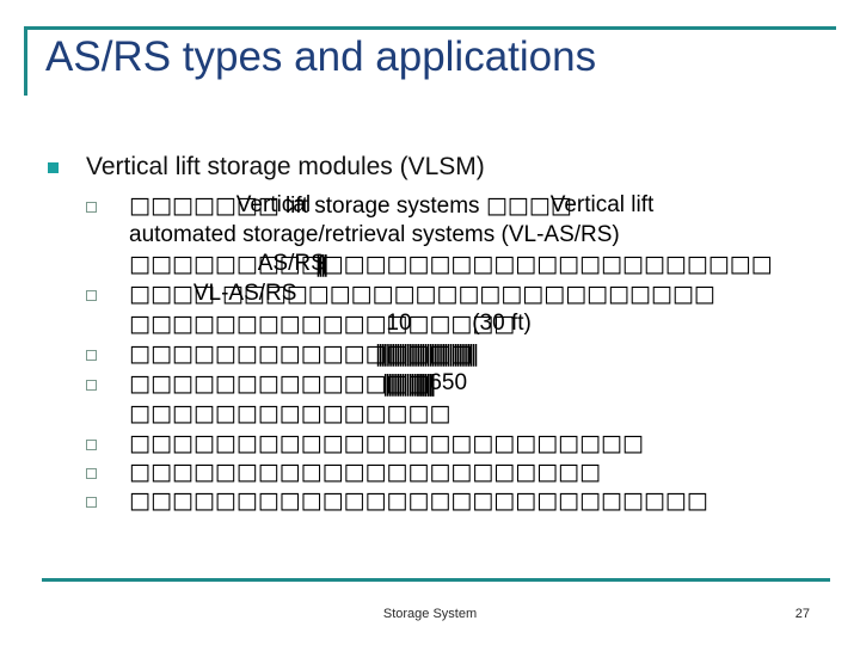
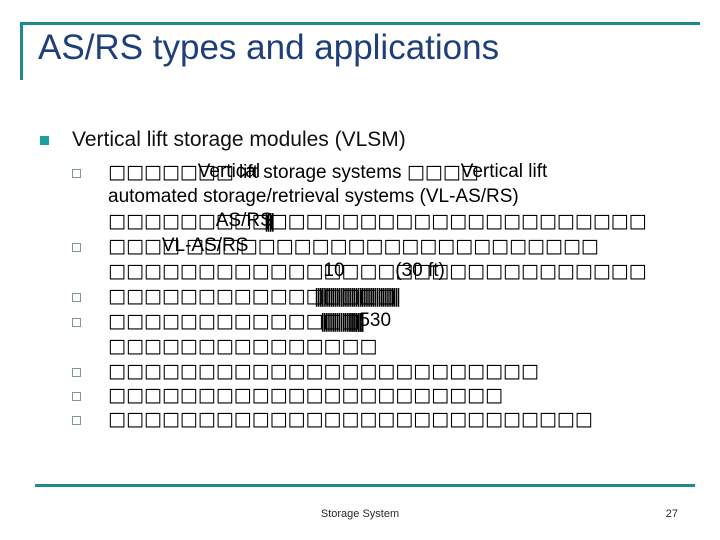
  AS/RS types and applications
  Vertical lift storage modules (VLSM)
  □□□□□□□
  Vertical
  lift storage systems □□□□
  Vertical lift
  automated storage/retrieval systems (VL-AS/RS)
  □□□□□□□□□
  AS/RS
  □□□□□□□□□□□□□□□□□□□□□
  □□□□
  VL-AS/RS
  □□□□□□□□□□□□□□□□□□□□□□□
  □□□□□□□□□□□□□
  10
  □□□□□
  (30 ft)
+ □□□□□□□□□□□□
  □□□□□□□□□□□□□□□□
  □□□□□□□□□□□□□□
- 650
+ 530
  □□□□□□□□□□□□□□□
  □□□□□□□□□□□□□□□□□□□□□□□□
  □□□□□□□□□□□□□□□□□□□□□□
  □□□□□□□□□□□□□□□□□□□□□□□□□□□
  Storage System
  27
